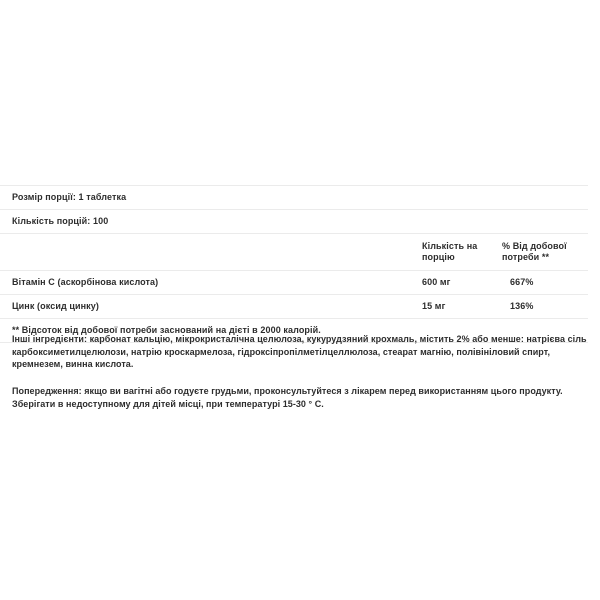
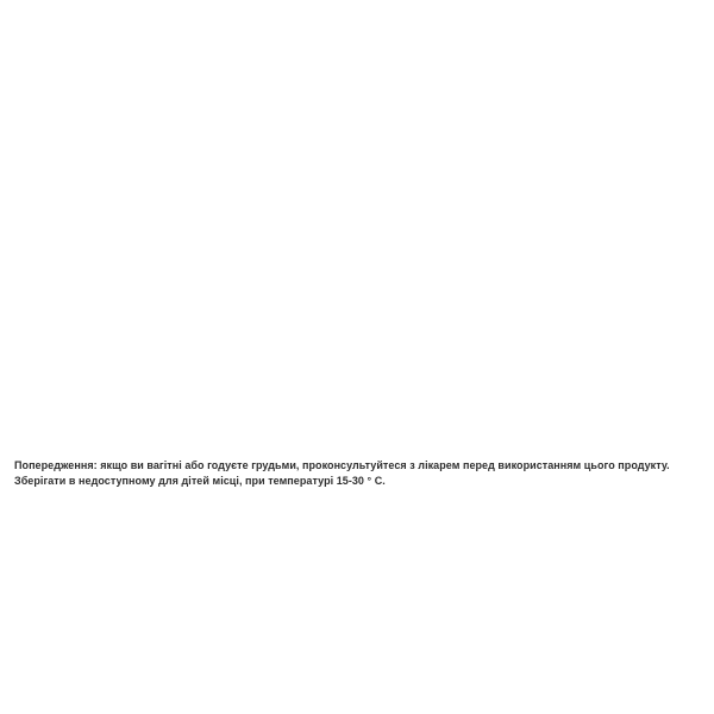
- Розмір порції: 1 таблетка
- Кількість порцій: 100
- Кількість на порцію
- % Від добової потреби **
- Вітамін С (аскорбінова кислота)
- 600 мг
- 667%
- Цинк (оксид цинку)
- 15 мг
- 136%
- ** Відсоток від добової потреби заснований на дієті в 2000 калорій.
- Інші інгредієнти: карбонат кальцію, мікрокристалічна целюлоза, кукурудзяний крохмаль, містить 2% або менше: натрієва сіль карбоксиметилцелюлози, натрію кроскармелоза, гідроксіпропілметілцеллюлоза, стеарат магнію, полівініловий спирт, кремнезем, винна кислота.
  Попередження: якщо ви вагітні або годуєте грудьми, проконсультуйтеся з лікарем перед використанням цього продукту. Зберігати в недоступному для дітей місці, при температурі 15-30 ° С.
